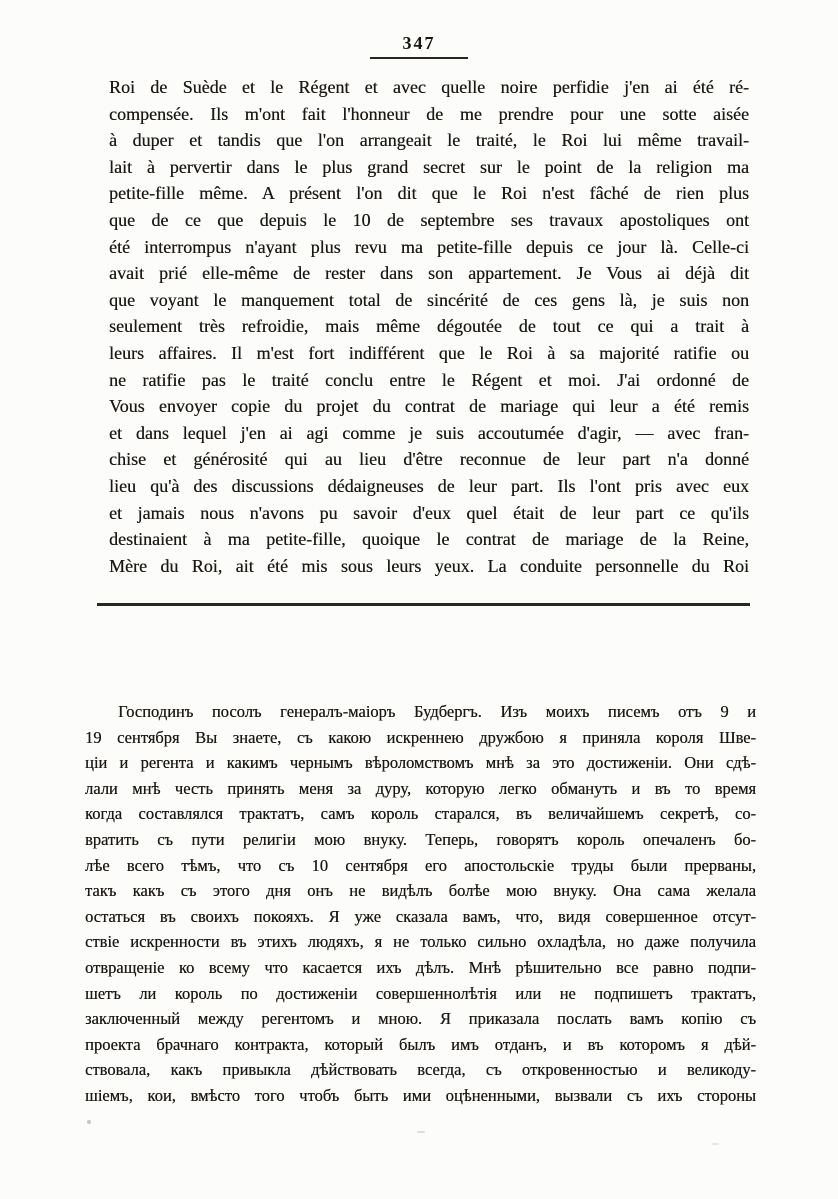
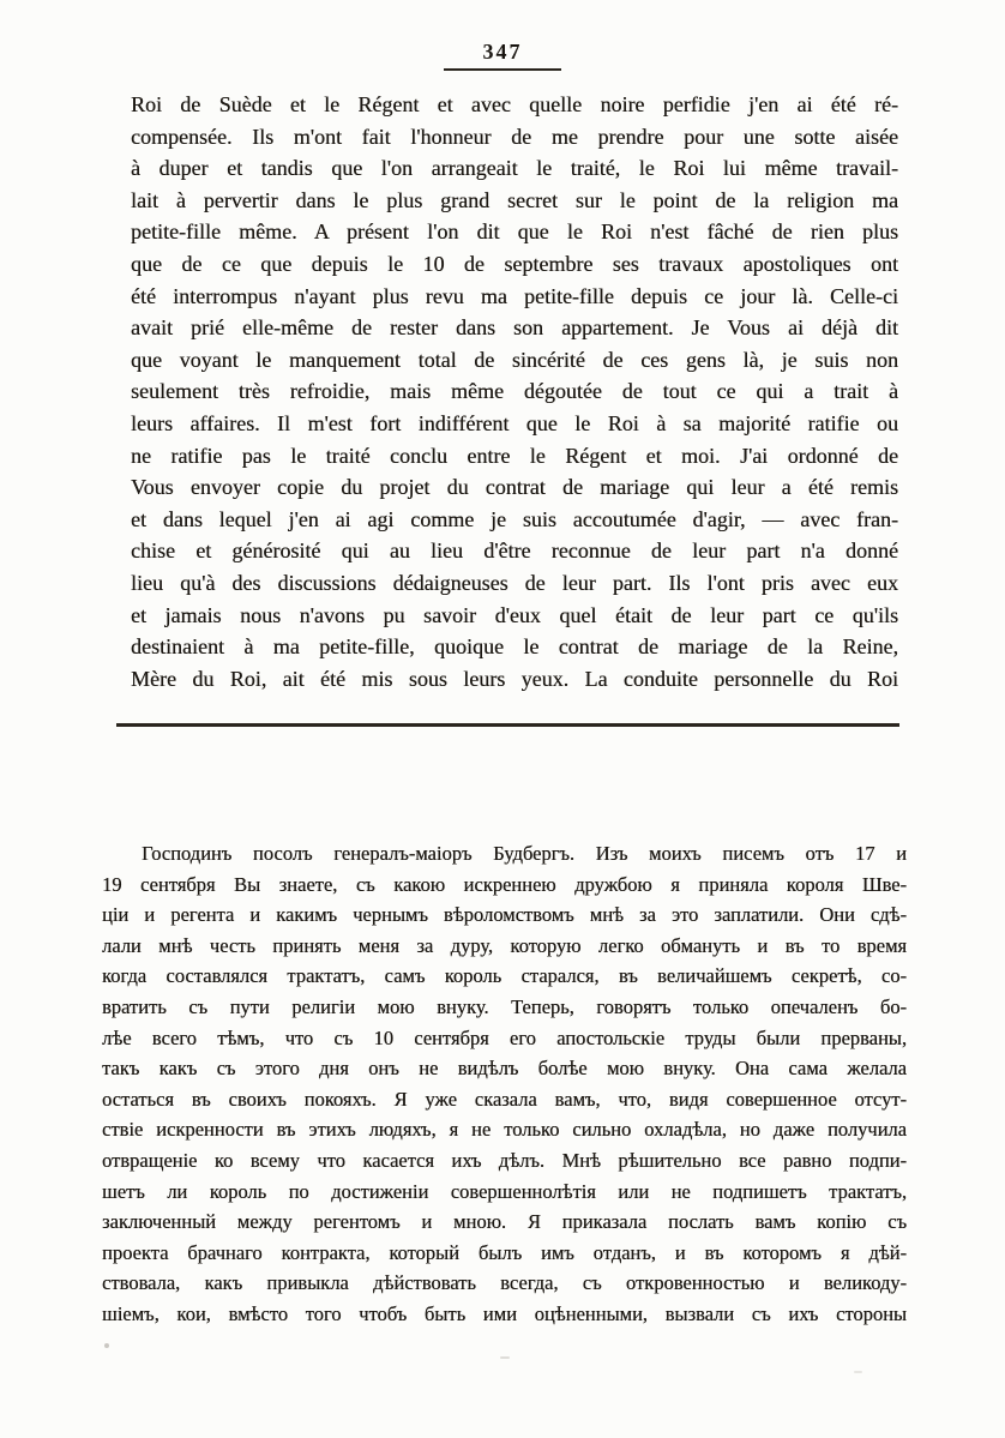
  347
  Roi de Suède et le Régent et avec quelle noire perfidie j'en ai été ré-
  compensée. Ils m'ont fait l'honneur de me prendre pour une sotte aisée
  à duper et tandis que l'on arrangeait le traité, le Roi lui même travail-
  lait à pervertir dans le plus grand secret sur le point de la religion ma
  petite-fille même. A présent l'on dit que le Roi n'est fâché de rien plus
  que de ce que depuis le 10 de septembre ses travaux apostoliques ont
  été interrompus n'ayant plus revu ma petite-fille depuis ce jour là. Celle-ci
  avait prié elle-même de rester dans son appartement. Je Vous ai déjà dit
  que voyant le manquement total de sincérité de ces gens là, je suis non
  seulement très refroidie, mais même dégoutée de tout ce qui a trait à
  leurs affaires. Il m'est fort indifférent que le Roi à sa majorité ratifie ou
  ne ratifie pas le traité conclu entre le Régent et moi. J'ai ordonné de
  Vous envoyer copie du projet du contrat de mariage qui leur a été remis
  et dans lequel j'en ai agi comme je suis accoutumée d'agir, — avec fran-
  chise et générosité qui au lieu d'être reconnue de leur part n'a donné
  lieu qu'à des discussions dédaigneuses de leur part. Ils l'ont pris avec eux
  et jamais nous n'avons pu savoir d'eux quel était de leur part ce qu'ils
  destinaient à ma petite-fille, quoique le contrat de mariage de la Reine,
  Mère du Roi, ait été mis sous leurs yeux. La conduite personnelle du Roi
- Господинъ посолъ генералъ-маіоръ Будбергъ. Изъ моихъ писемъ отъ 9 и
+ Господинъ посолъ генералъ-маіоръ Будбергъ. Изъ моихъ писемъ отъ 17 и
  19 сентября Вы знаете, съ какою искреннею дружбою я приняла короля Шве-
- ціи и регента и какимъ чернымъ вѣроломствомъ мнѣ за это достиженіи. Они сдѣ-
+ ціи и регента и какимъ чернымъ вѣроломствомъ мнѣ за это заплатили. Они сдѣ-
  лали мнѣ честь принять меня за дуру, которую легко обмануть и въ то время
  когда составлялся трактатъ, самъ король старался, въ величайшемъ секретѣ, со-
- вратить съ пути религіи мою внуку. Теперь, говорятъ король опечаленъ бо-
+ вратить съ пути религіи мою внуку. Теперь, говорятъ только опечаленъ бо-
  лѣе всего тѣмъ, что съ 10 сентября его апостольскіе труды были прерваны,
  такъ какъ съ этого дня онъ не видѣлъ болѣе мою внуку. Она сама желала
  остаться въ своихъ покояхъ. Я уже сказала вамъ, что, видя совершенное отсут-
  ствіе искренности въ этихъ людяхъ, я не только сильно охладѣла, но даже получила
  отвращеніе ко всему что касается ихъ дѣлъ. Мнѣ рѣшительно все равно подпи-
  шетъ ли король по достиженіи совершеннолѣтія или не подпишетъ трактатъ,
  заключенный между регентомъ и мною. Я приказала послать вамъ копію съ
  проекта брачнаго контракта, который былъ имъ отданъ, и въ которомъ я дѣй-
  ствовала, какъ привыкла дѣйствовать всегда, съ откровенностью и великоду-
  шіемъ, кои, вмѣсто того чтобъ быть ими оцѣненными, вызвали съ ихъ стороны
